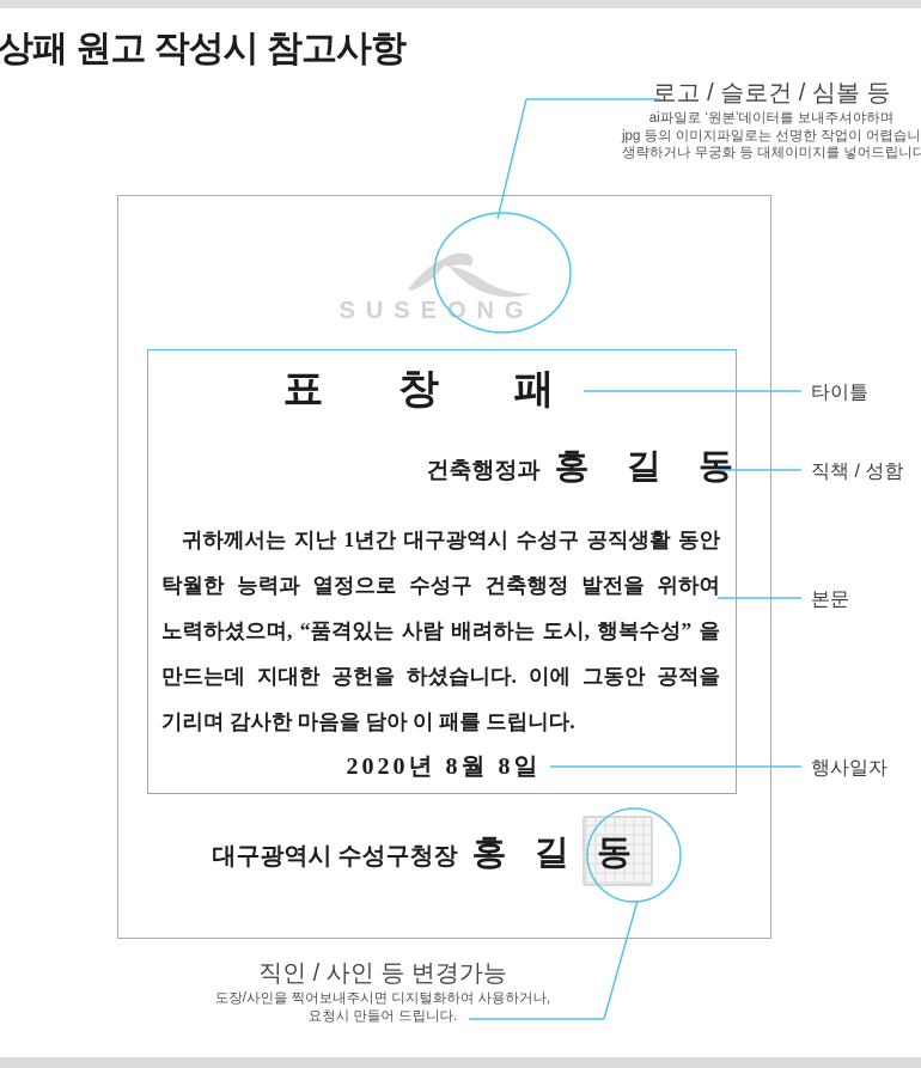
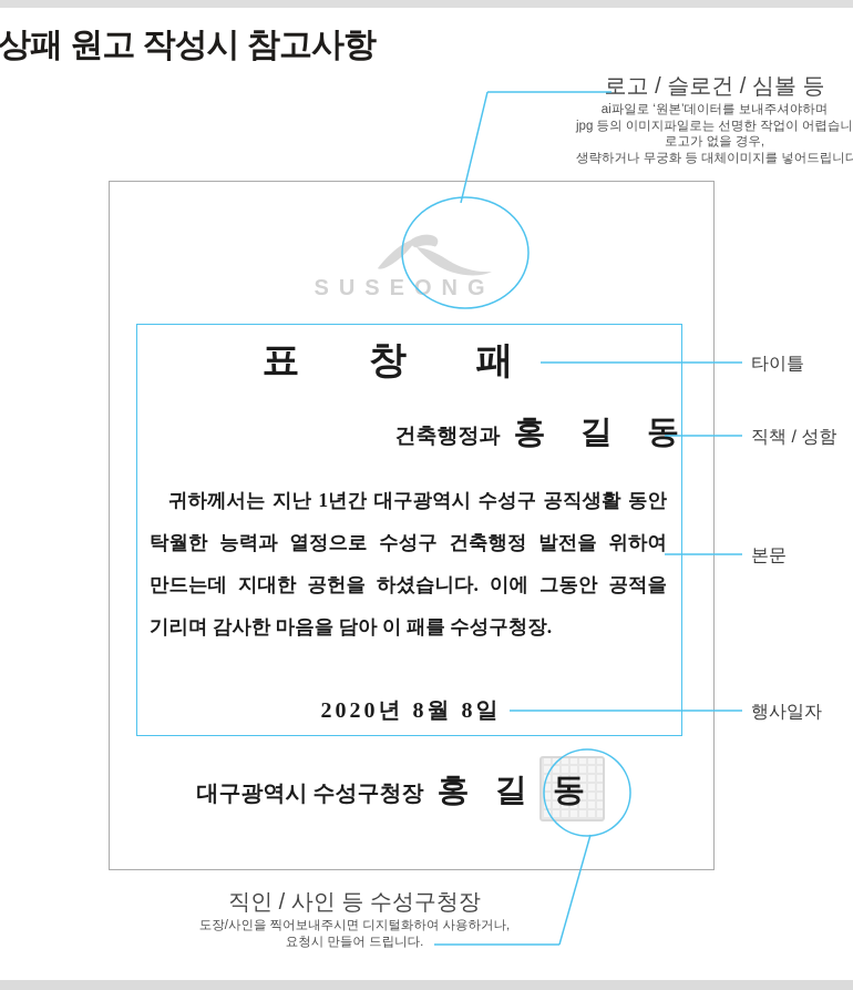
  상패 원고 작성시 참고사항
  로고 / 슬로건 / 심볼 등
  ai파일로 ‘원본’데이터를 보내주셔야하며
  jpg 등의 이미지파일로는 선명한 작업이 어렵습니
+ 로고가 없을 경우,
  생략하거나 무궁화 등 대체이미지를 넣어드립니다
  SUSEONG
  표 창 패
  건축행정과 홍 길 동
  귀하께서는
  지난
  1년간
  대구광역시
  수성구
  공직생활
  동안
  탁월한
  능력과
  열정으로
  수성구
  건축행정
  발전을
  위하여
- 노력하셨으며,
- “품격있는
- 사람
- 배려하는
- 도시,
- 행복수성”
- 을
  만드는데
  지대한
  공헌을
  하셨습니다.
  이에
  그동안
  공적을
- 기리며 감사한 마음을 담아 이 패를 드립니다.
+ 기리며 감사한 마음을 담아 이 패를 수성구청장.
  2020년 8월 8일
  대구광역시 수성구청장 홍 길 동
  타이틀
  직책 / 성함
  본문
  행사일자
- 직인 / 사인 등 변경가능
+ 직인 / 사인 등 수성구청장
  도장/사인을 찍어보내주시면 디지털화하여 사용하거나,
  요청시 만들어 드립니다.
